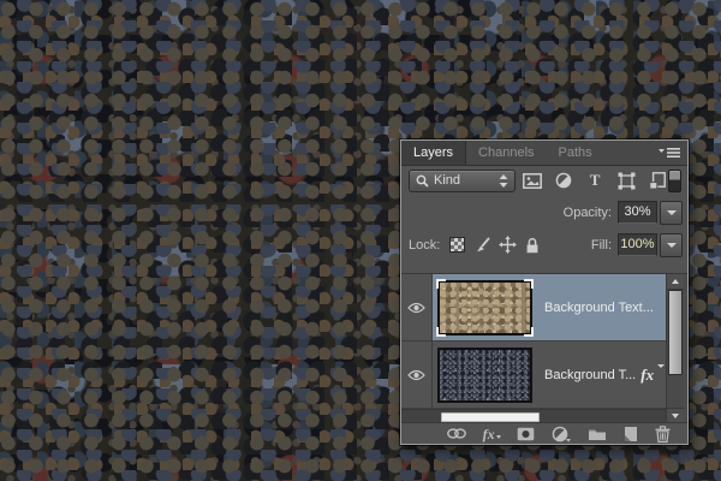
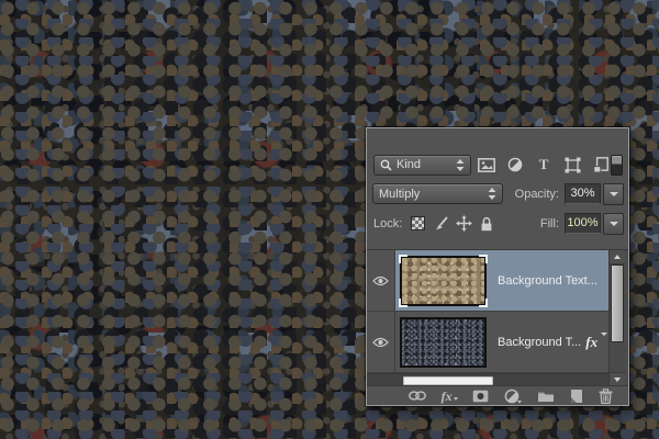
- Layers
- Channels
- Paths
  Kind
  T
+ Multiply
  Opacity:
  30%
  Lock:
  Fill:
  100%
  Background Text...
  Background T...
  fx
  fx
